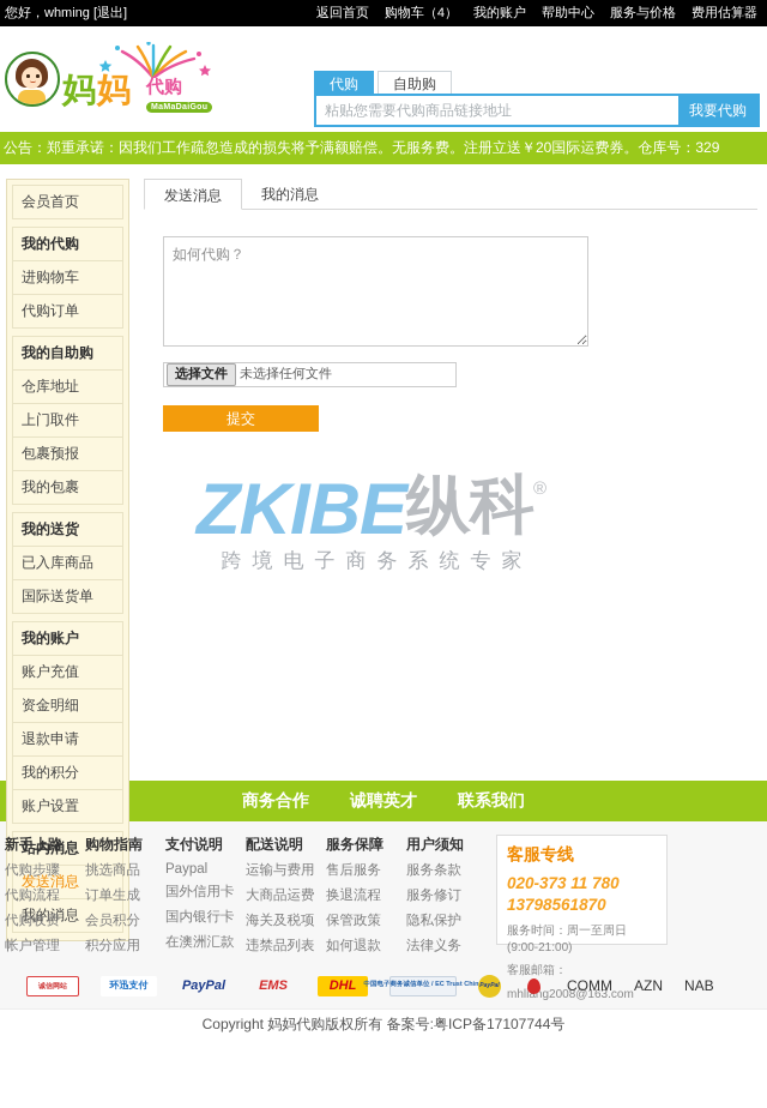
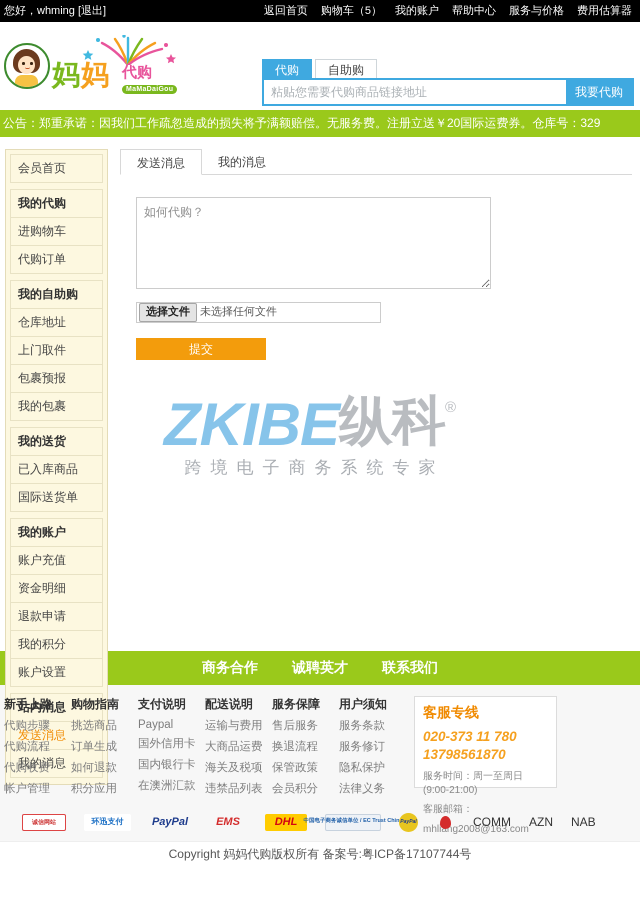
  您好，whming [退出]
  返回首页
- 购物车（4）
+ 购物车（5）
  我的账户
  帮助中心
  服务与价格
  费用估算器
  妈妈
  代购
  代购
  自助购
  粘贴您需要代购商品链接地址
  我要代购
  公告：郑重承诺：因我们工作疏忽造成的损失将予满额赔偿。无服务费。注册立送￥20国际运费券。仓库号：329
  会员首页
  我的代购
  进购物车
  代购订单
  我的自助购
  仓库地址
  上门取件
  包裹预报
  我的包裹
  我的送货
  已入库商品
  国际送货单
  我的账户
  账户充值
  资金明细
  退款申请
  我的积分
  账户设置
  站内消息
  发送消息
  我的消息
  发送消息
  我的消息
  如何代购？
  选择文件
  未选择任何文件
  提交
  ZKIBE
  纵科
  ®
  跨境电子商务系统专家
  商务合作
  诚聘英才
  联系我们
  新手上路
  代购步骤
  代购流程
  代购收费
  帐户管理
  购物指南
  挑选商品
  订单生成
- 会员积分
+ 如何退款
  积分应用
  支付说明
  Paypal
  国外信用卡
  国内银行卡
  在澳洲汇款
  配送说明
  运输与费用
  大商品运费
  海关及税项
  违禁品列表
  服务保障
  售后服务
  换退流程
  保管政策
- 如何退款
+ 会员积分
  用户须知
  服务条款
  服务修订
  隐私保护
  法律义务
  客服专线
  020-373 11 780
  13798561870
  服务时间：周一至周日(9:00-21:00)
  客服邮箱：
  mhliang2008@163.com
  环迅支付
  PayPal
  EMS
  DHL
  COMM
  AZN
  NAB
  Copyright 妈妈代购版权所有 备案号:粤ICP备17107744号
